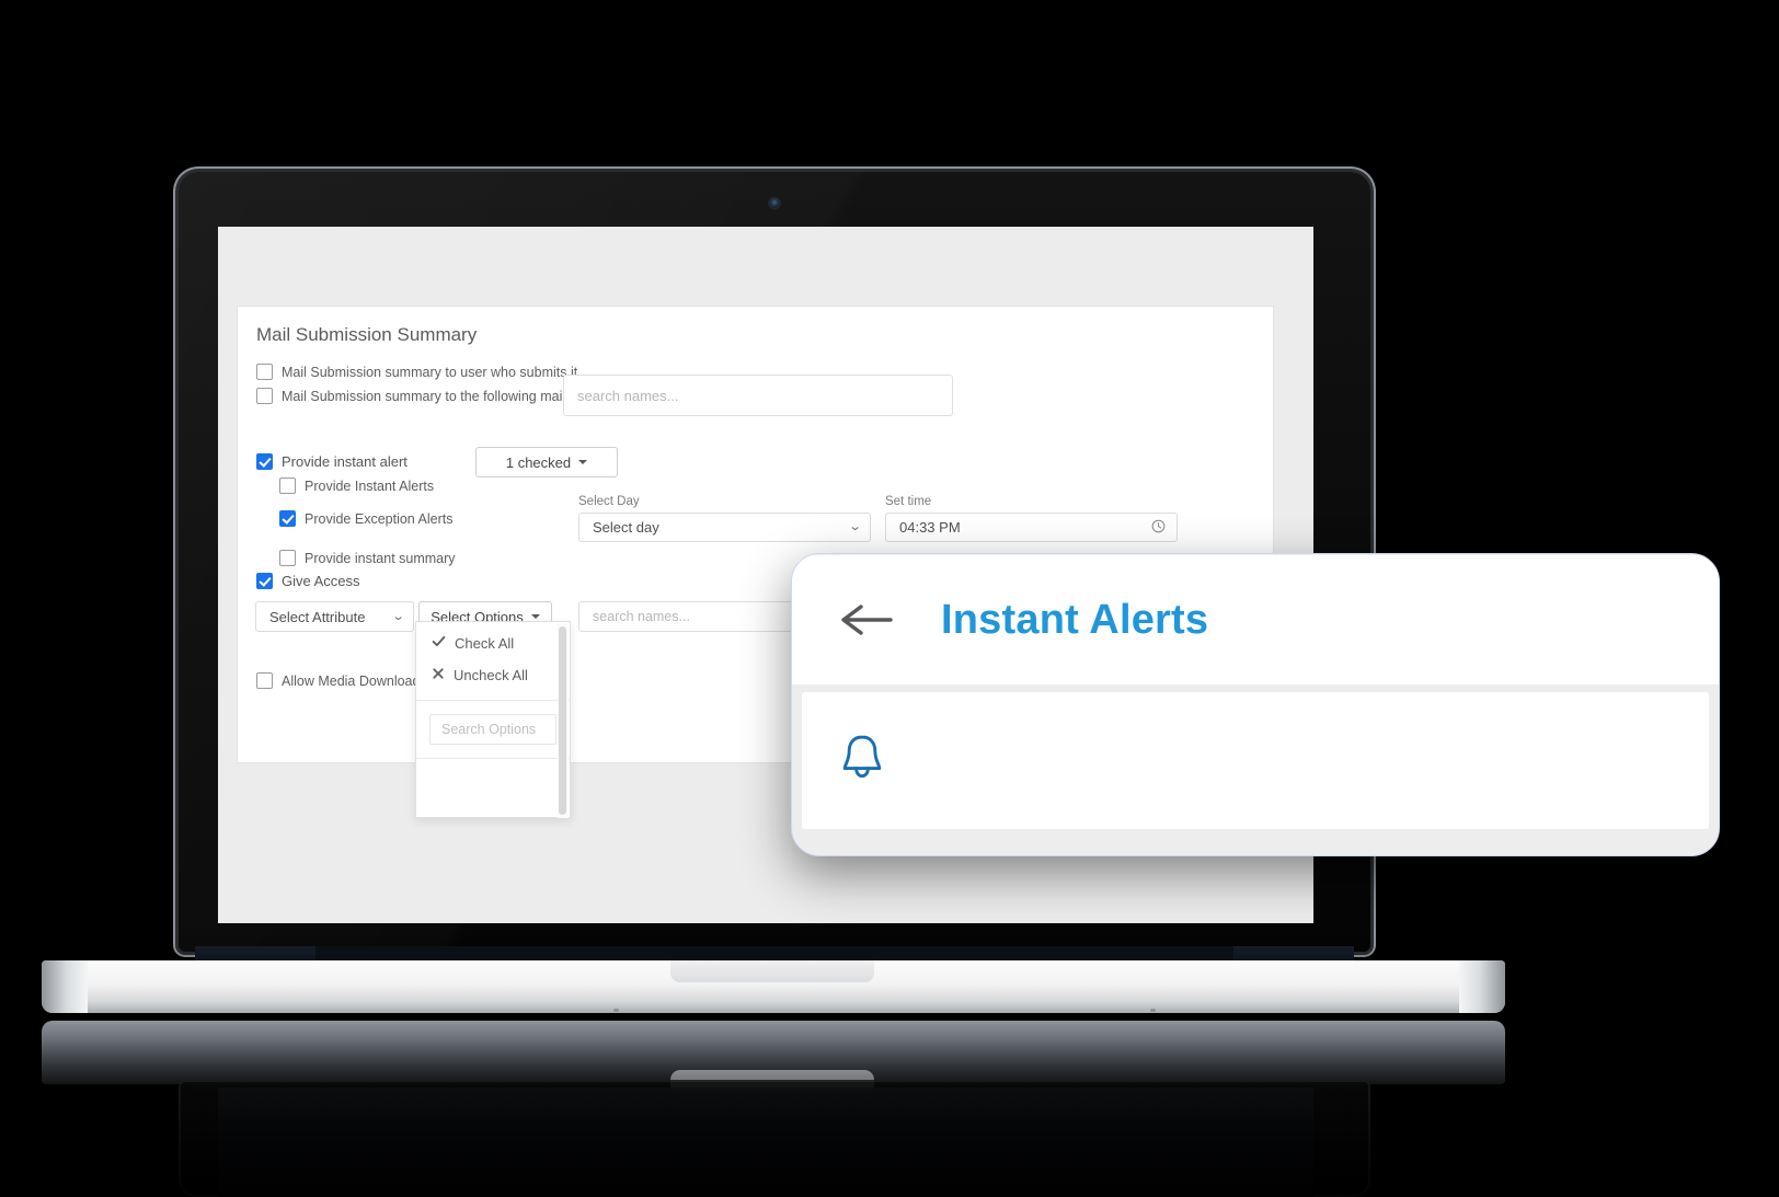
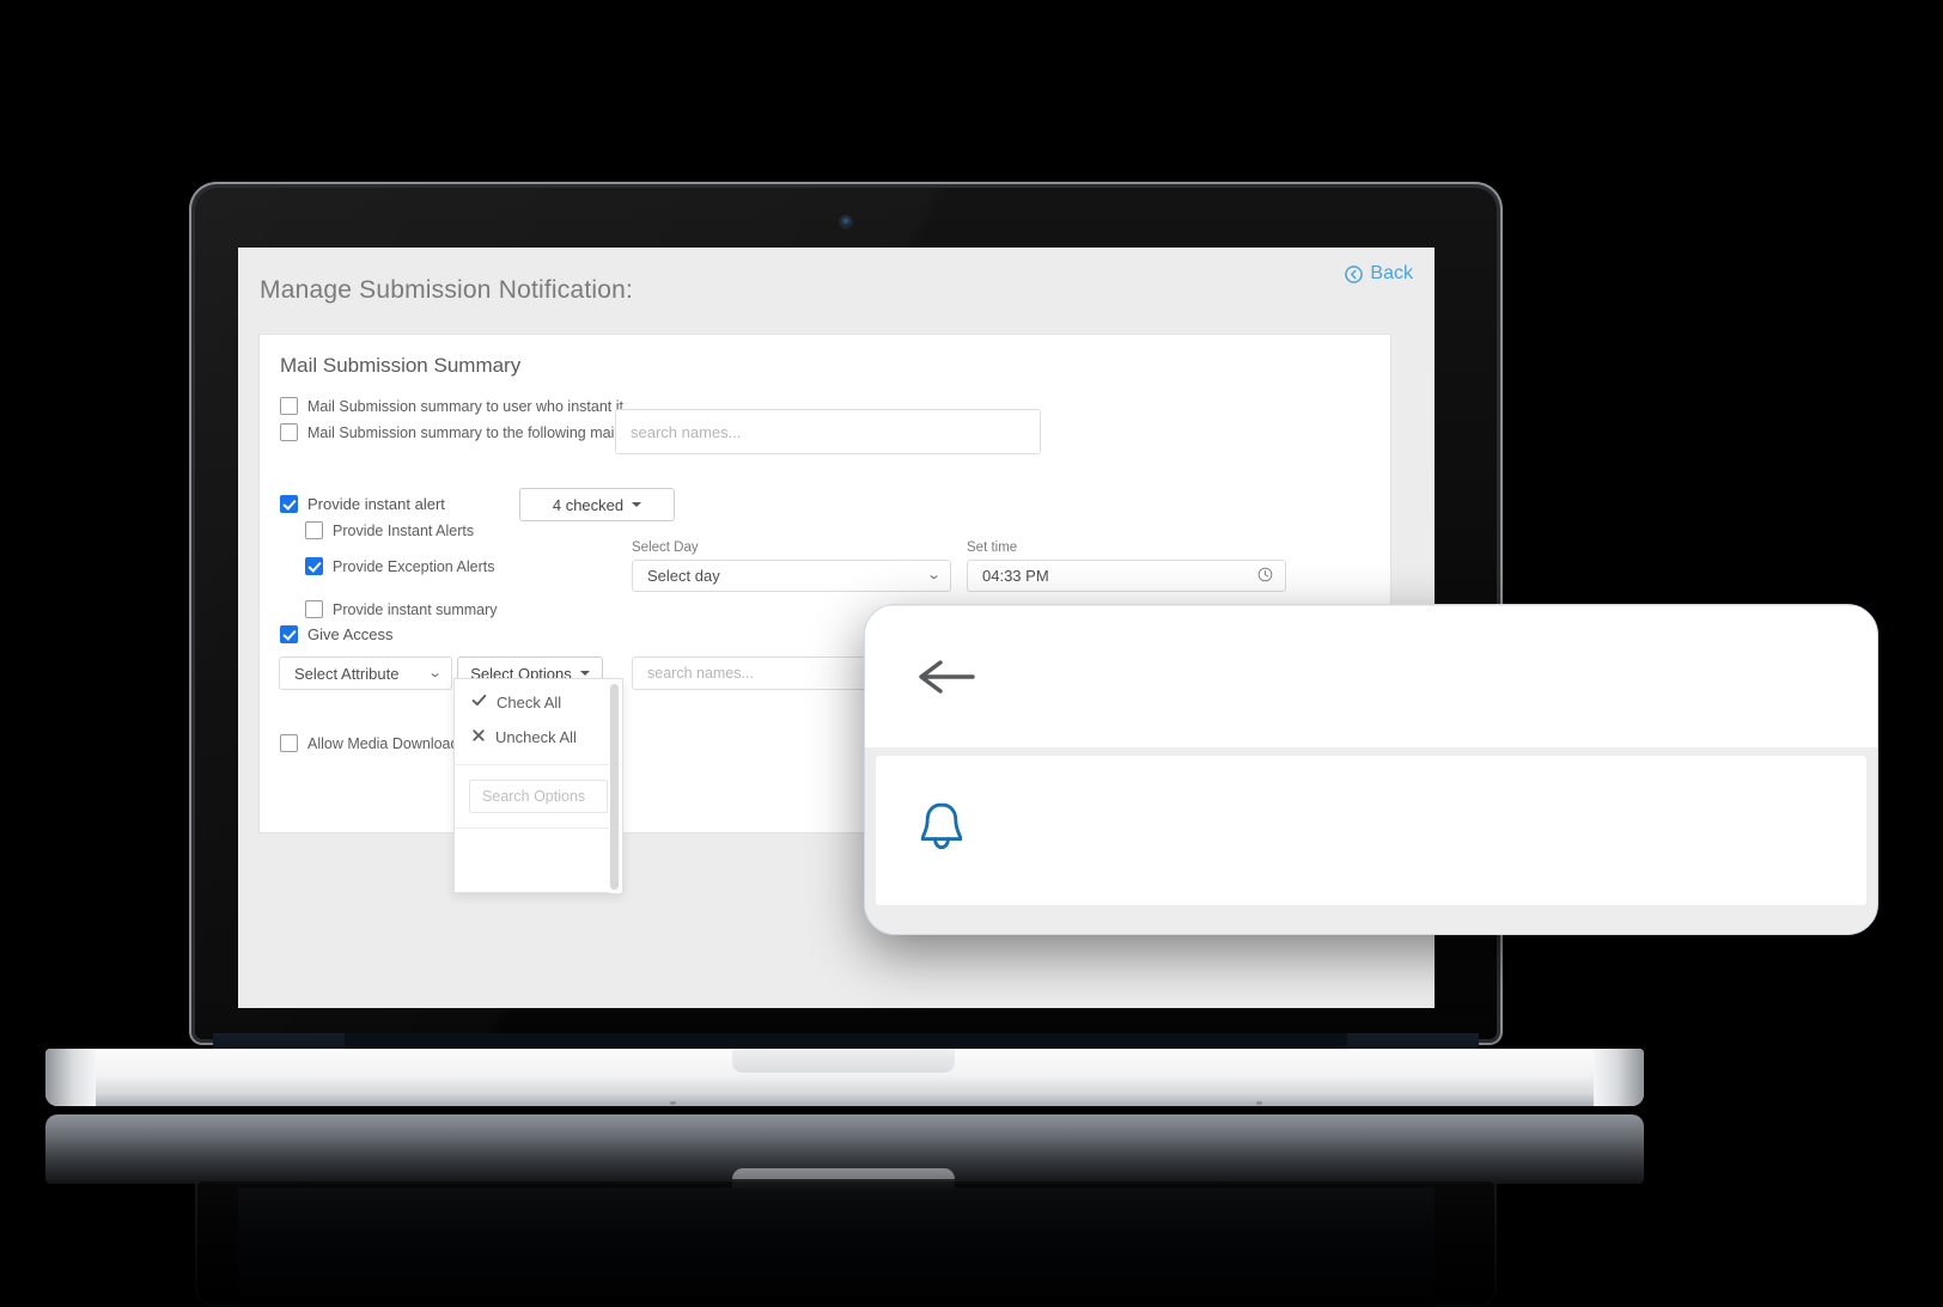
+ Manage Submission Notification:
+ Back
  Mail Submission Summary
- Mail Submission summary to user who submits it.
+ Mail Submission summary to user who instant it.
  Mail Submission summary to the following mai
  search names...
  Provide instant alert
- 1 checked
+ 4 checked
  Provide Instant Alerts
  Provide Exception Alerts
  Select Day
  Select day
  ⌄
  Set time
  04:33 PM
  Provide instant summary
  Give Access
  Select Attribute
  ⌄
  Select Options
  search names...
  Allow Media Downloa
  Check All
  Uncheck All
  Search Options
- Instant Alerts
